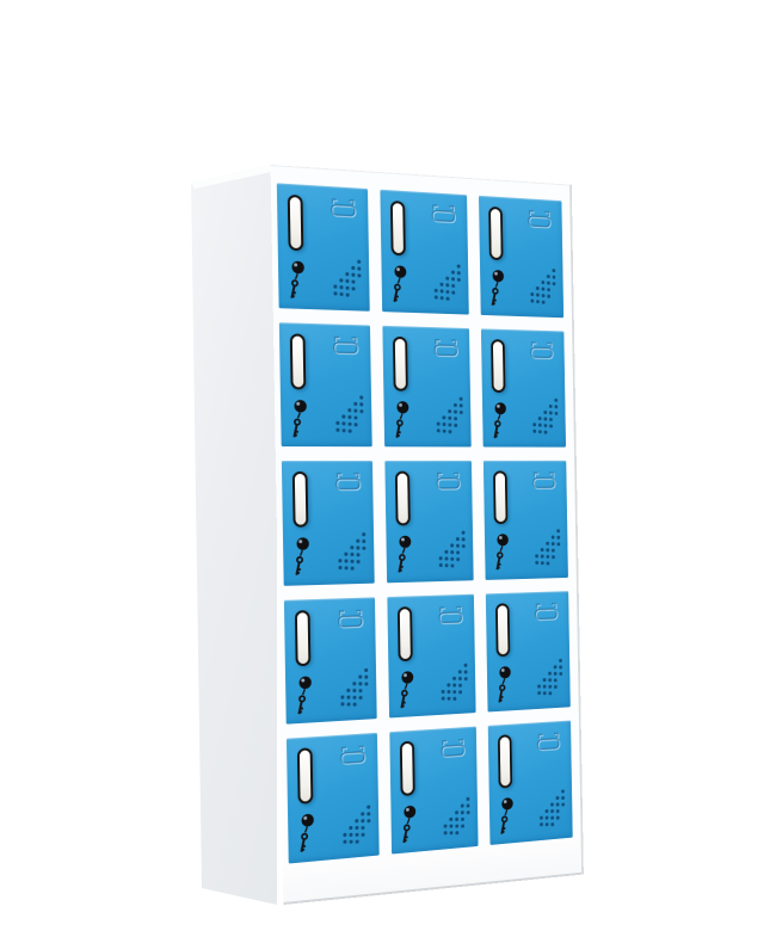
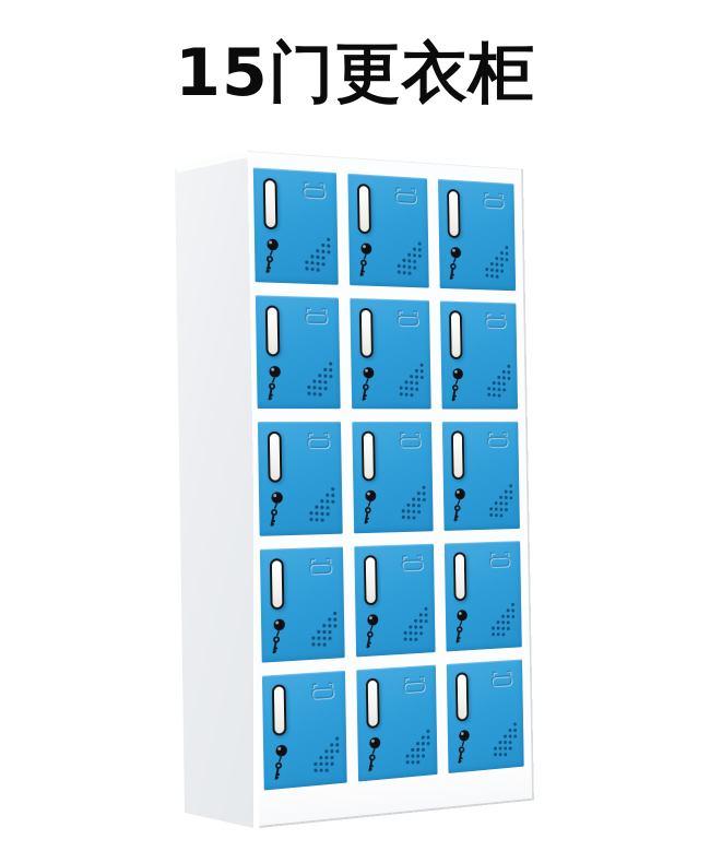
+ 15门更衣柜
